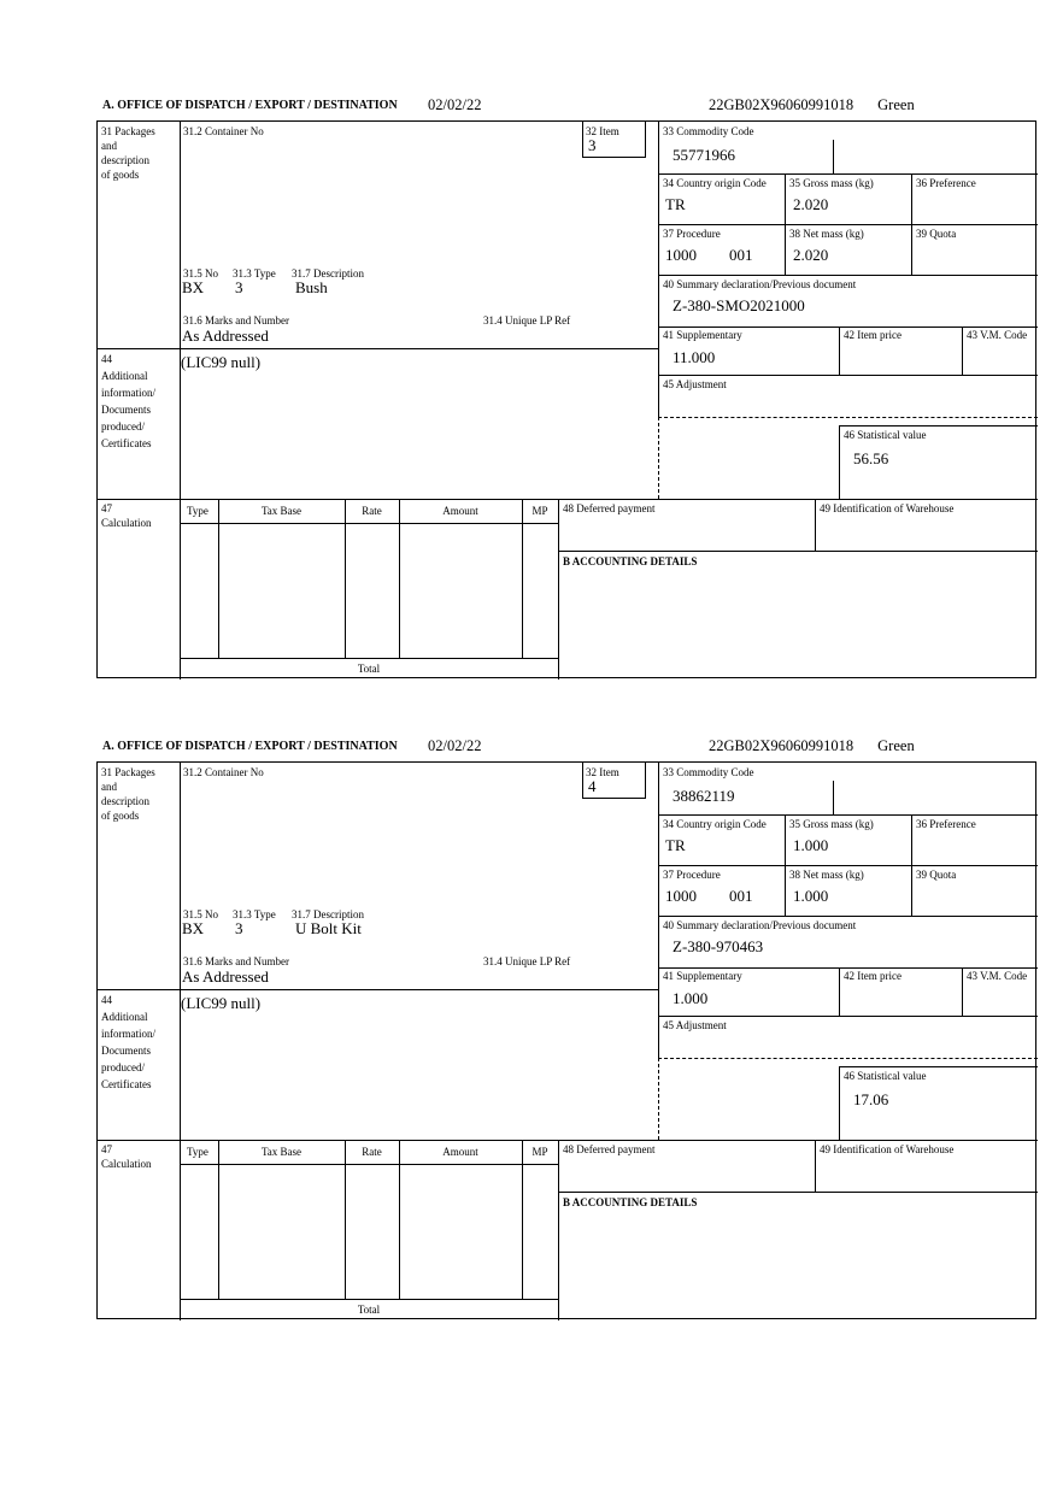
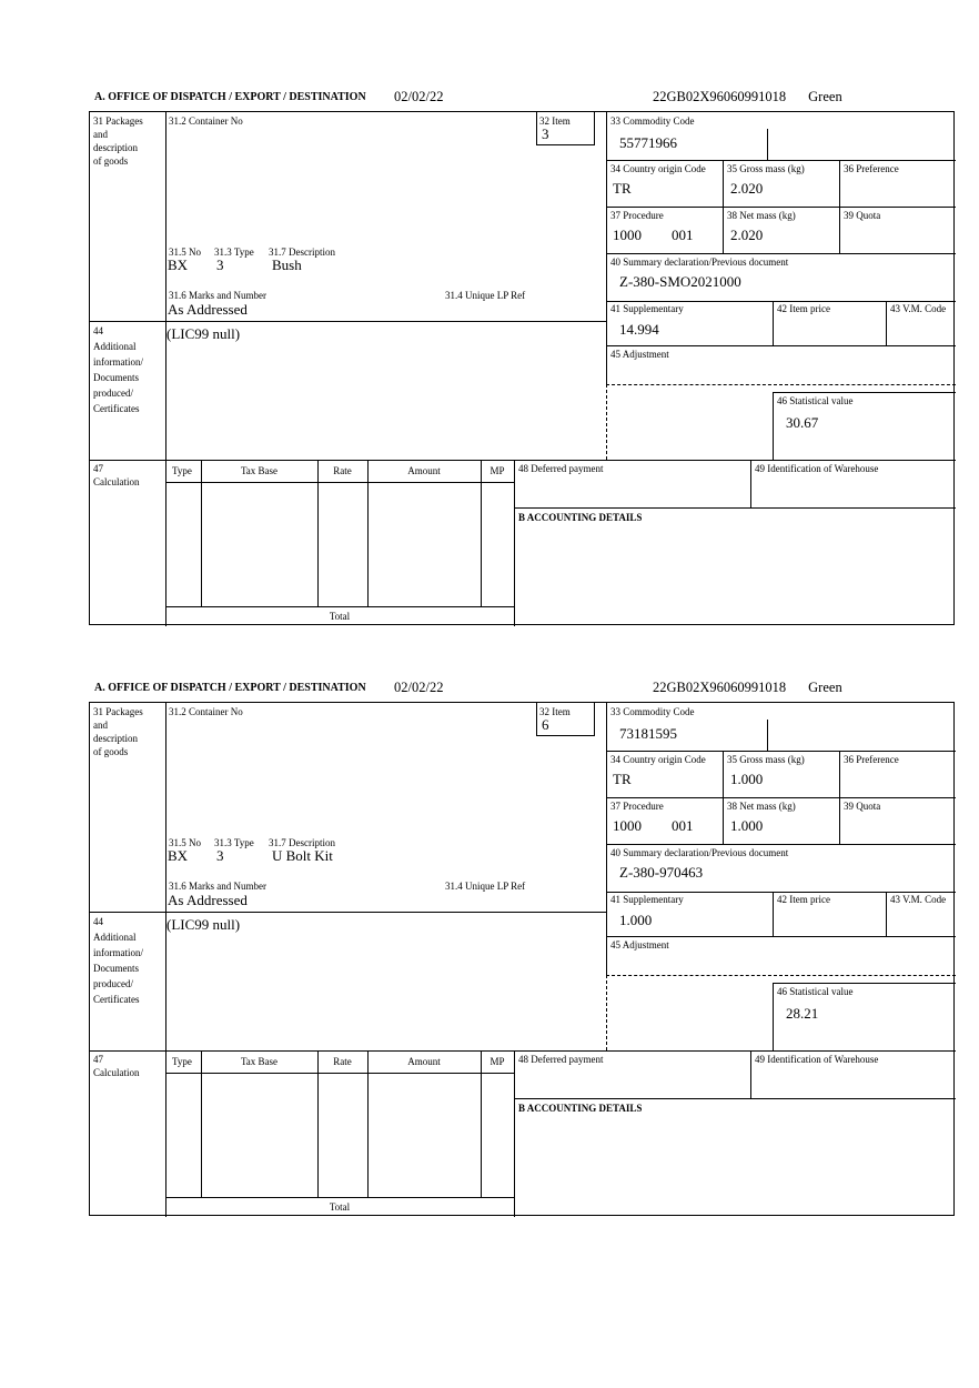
  A. OFFICE OF DISPATCH / EXPORT / DESTINATION
  02/02/22
  22GB02X96060991018 Green
  31 Packages
  and
  description
  of goods
  44
  Additional
  information/
  Documents
  produced/
  Certificates
  47
  Calculation
  31.2 Container No
  32 Item
  3
  33 Commodity Code
  55771966
  34 Country origin Code
  TR
  35 Gross mass (kg)
  2.020
  36 Preference
  37 Procedure
  1000
  001
  38 Net mass (kg)
  2.020
  39 Quota
  40 Summary declaration/Previous document
  Z-380-SMO2021000
  31.5 No
  31.3 Type
  31.7 Description
  BX
  3
  Bush
  31.6 Marks and Number
  31.4 Unique LP Ref
  As Addressed
  41 Supplementary
- 11.000
+ 14.994
  42 Item price
  43 V.M. Code
  (LIC99 null)
  45 Adjustment
  46 Statistical value
- 56.56
+ 30.67
  Type
  Tax Base
  Rate
  Amount
  MP
  Total
  48 Deferred payment
  49 Identification of Warehouse
  B ACCOUNTING DETAILS
  A. OFFICE OF DISPATCH / EXPORT / DESTINATION
  02/02/22
  22GB02X96060991018 Green
  31 Packages
  and
  description
  of goods
  44
  Additional
  information/
  Documents
  produced/
  Certificates
  47
  Calculation
  31.2 Container No
  32 Item
- 4
+ 6
  33 Commodity Code
- 38862119
+ 73181595
  34 Country origin Code
  TR
  35 Gross mass (kg)
  1.000
  36 Preference
  37 Procedure
  1000
  001
  38 Net mass (kg)
  1.000
  39 Quota
  40 Summary declaration/Previous document
  Z-380-970463
  31.5 No
  31.3 Type
  31.7 Description
  BX
  3
  U Bolt Kit
  31.6 Marks and Number
  31.4 Unique LP Ref
  As Addressed
  41 Supplementary
  1.000
  42 Item price
  43 V.M. Code
  (LIC99 null)
  45 Adjustment
  46 Statistical value
- 17.06
+ 28.21
  Type
  Tax Base
  Rate
  Amount
  MP
  Total
  48 Deferred payment
  49 Identification of Warehouse
  B ACCOUNTING DETAILS
